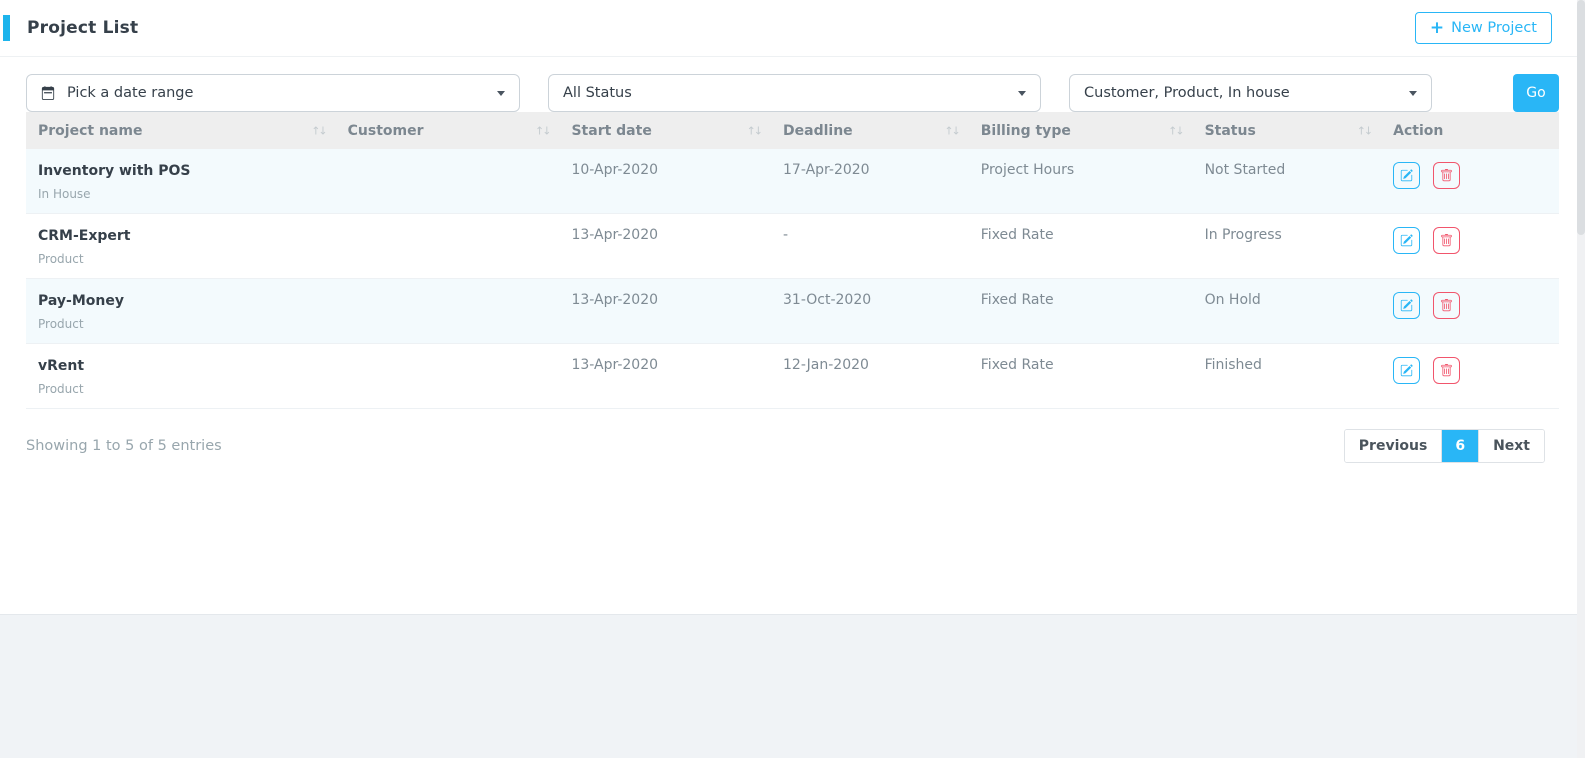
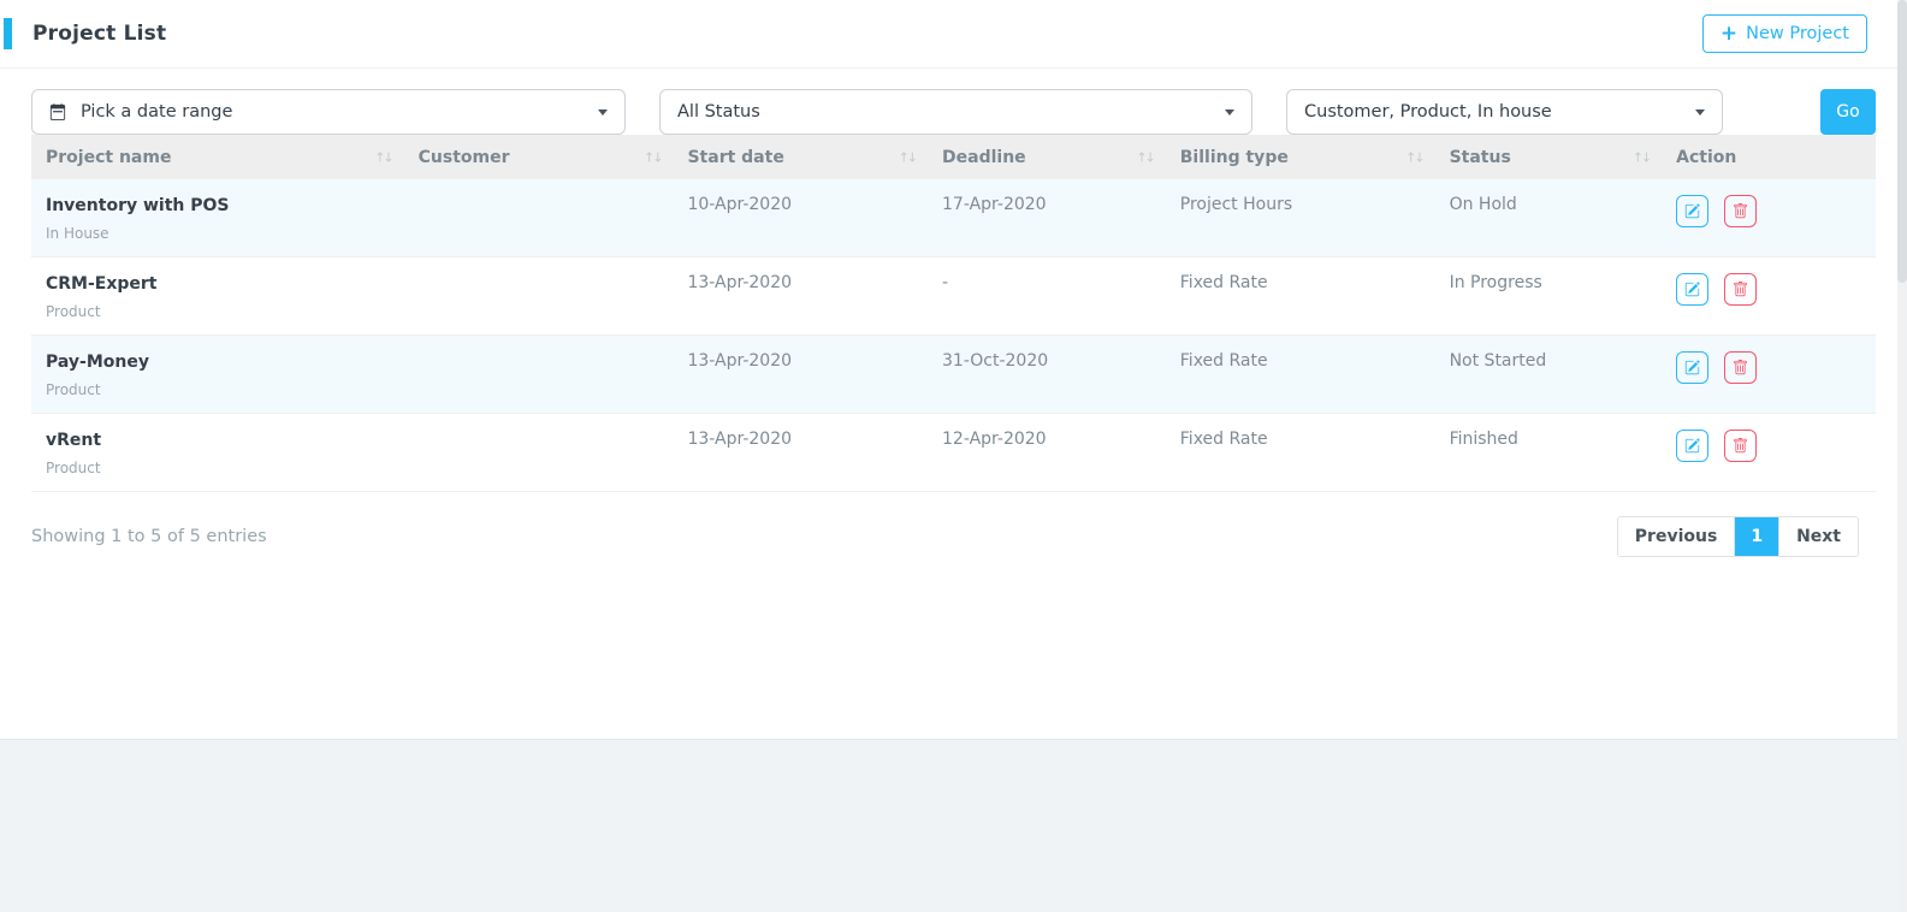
  Project List
  +
  New Project
  Pick a date range
  All Status
  Customer, Product, In house
  Go
  Project name ↑↓	Customer ↑↓	Start date ↑↓	Deadline ↑↓	Billing type ↑↓	Status ↑↓	Action
- Inventory with POS In House		10-Apr-2020	17-Apr-2020	Project Hours	Not Started
+ Inventory with POS In House		10-Apr-2020	17-Apr-2020	Project Hours	On Hold
  CRM-Expert Product		13-Apr-2020	-	Fixed Rate	In Progress
- Pay-Money Product		13-Apr-2020	31-Oct-2020	Fixed Rate	On Hold
+ Pay-Money Product		13-Apr-2020	31-Oct-2020	Fixed Rate	Not Started
- vRent Product		13-Apr-2020	12-Jan-2020	Fixed Rate	Finished
+ vRent Product		13-Apr-2020	12-Apr-2020	Fixed Rate	Finished
  Showing 1 to 5 of 5 entries
  Previous
- 6
+ 1
  Next
